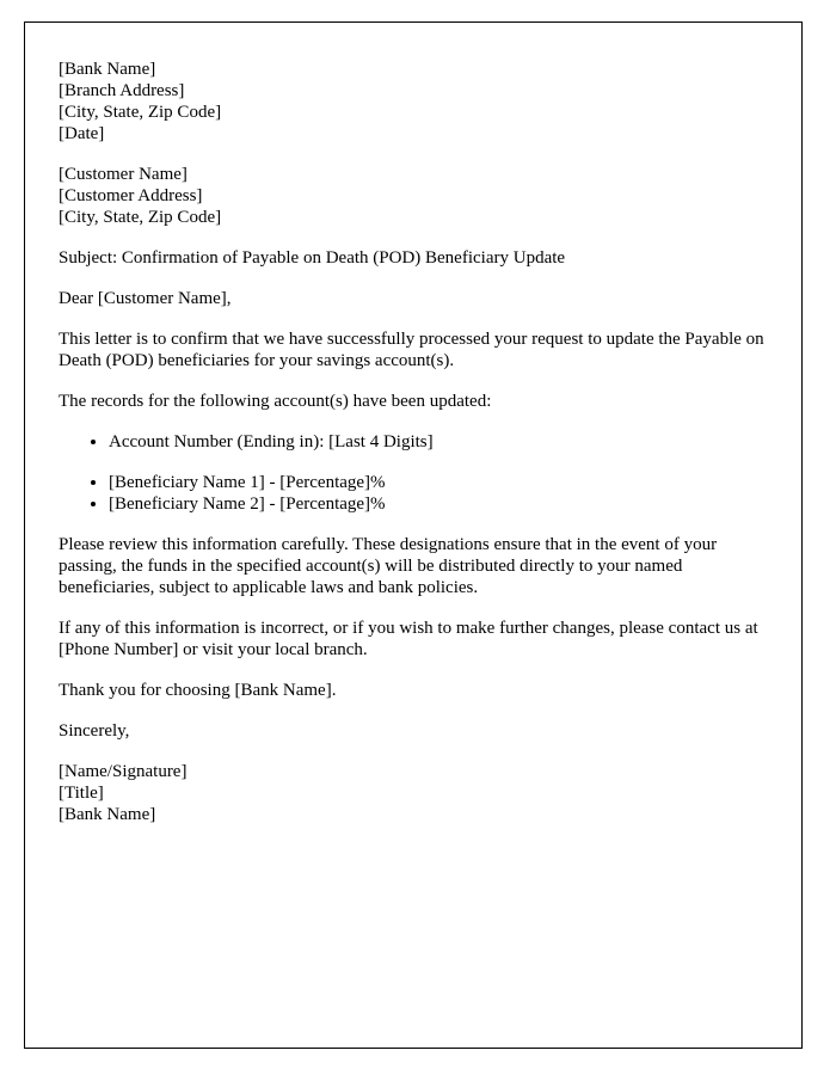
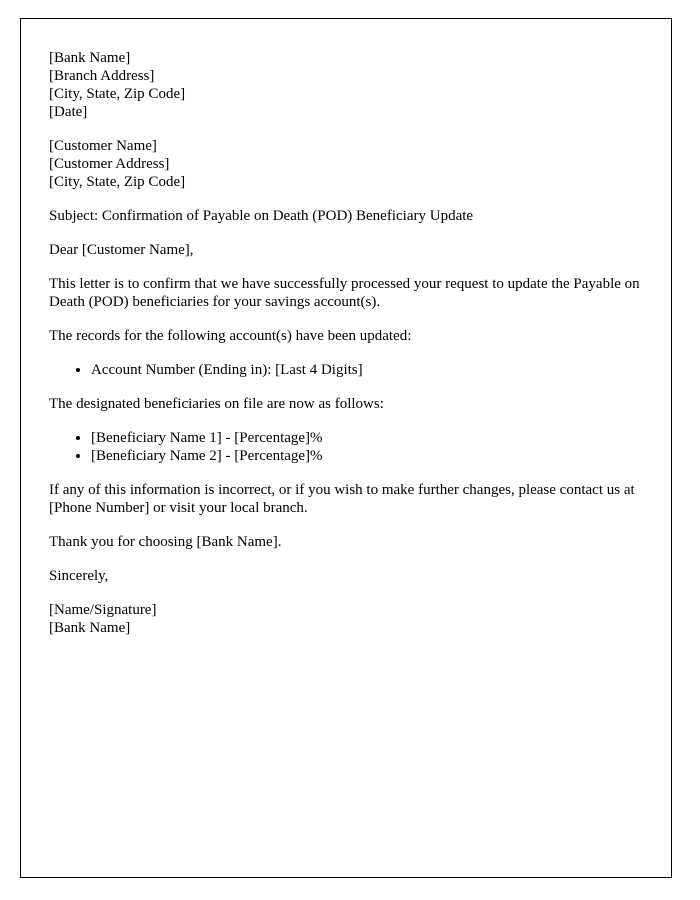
  [Bank Name]
  [Branch Address]
  [City, State, Zip Code]
  [Date]
  [Customer Name]
  [Customer Address]
  [City, State, Zip Code]
  Subject: Confirmation of Payable on Death (POD) Beneficiary Update
  Dear [Customer Name],
  This letter is to confirm that we have successfully processed your request to update the Payable on Death (POD) beneficiaries for your savings account(s).
  The records for the following account(s) have been updated:
  Account Number (Ending in): [Last 4 Digits]
+ The designated beneficiaries on file are now as follows:
  [Beneficiary Name 1] - [Percentage]%
  [Beneficiary Name 2] - [Percentage]%
- Please review this information carefully. These designations ensure that in the event of your passing, the funds in the specified account(s) will be distributed directly to your named beneficiaries, subject to applicable laws and bank policies.
  If any of this information is incorrect, or if you wish to make further changes, please contact us at [Phone Number] or visit your local branch.
  Thank you for choosing [Bank Name].
  Sincerely,
  [Name/Signature]
- [Title]
  [Bank Name]
